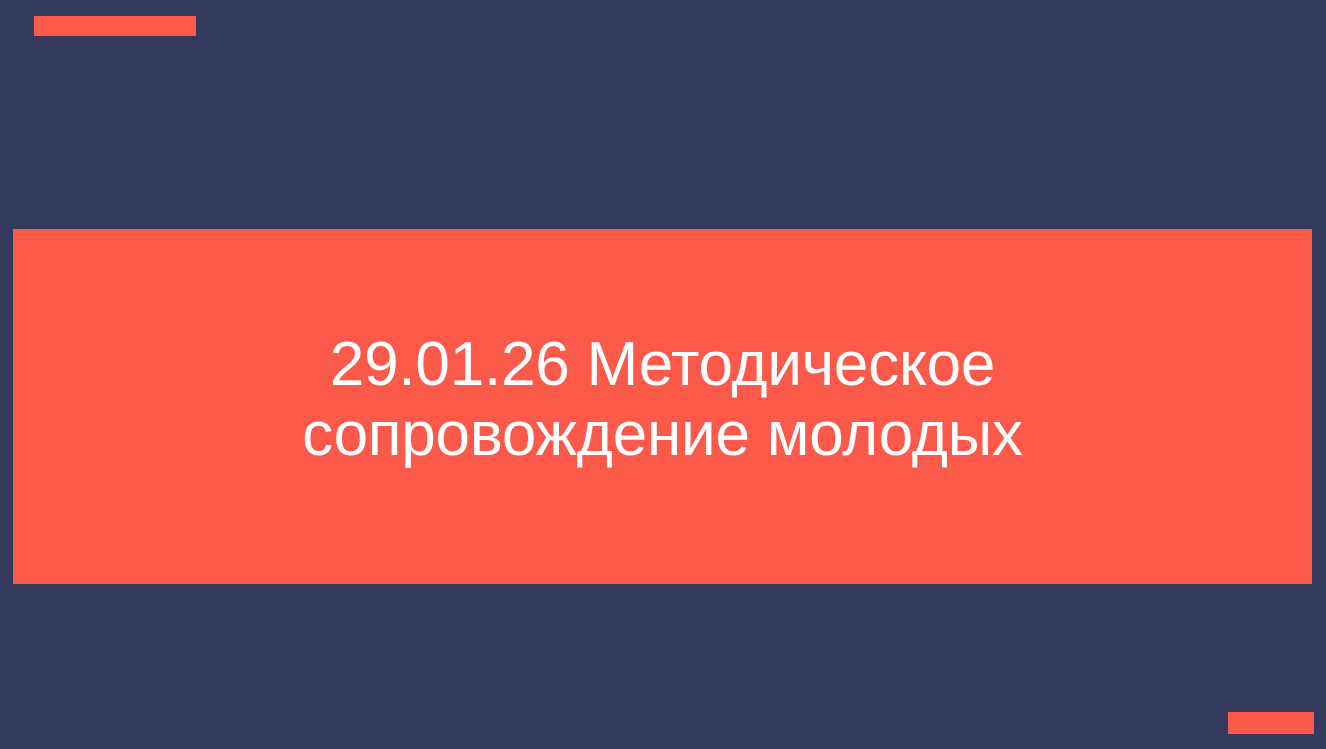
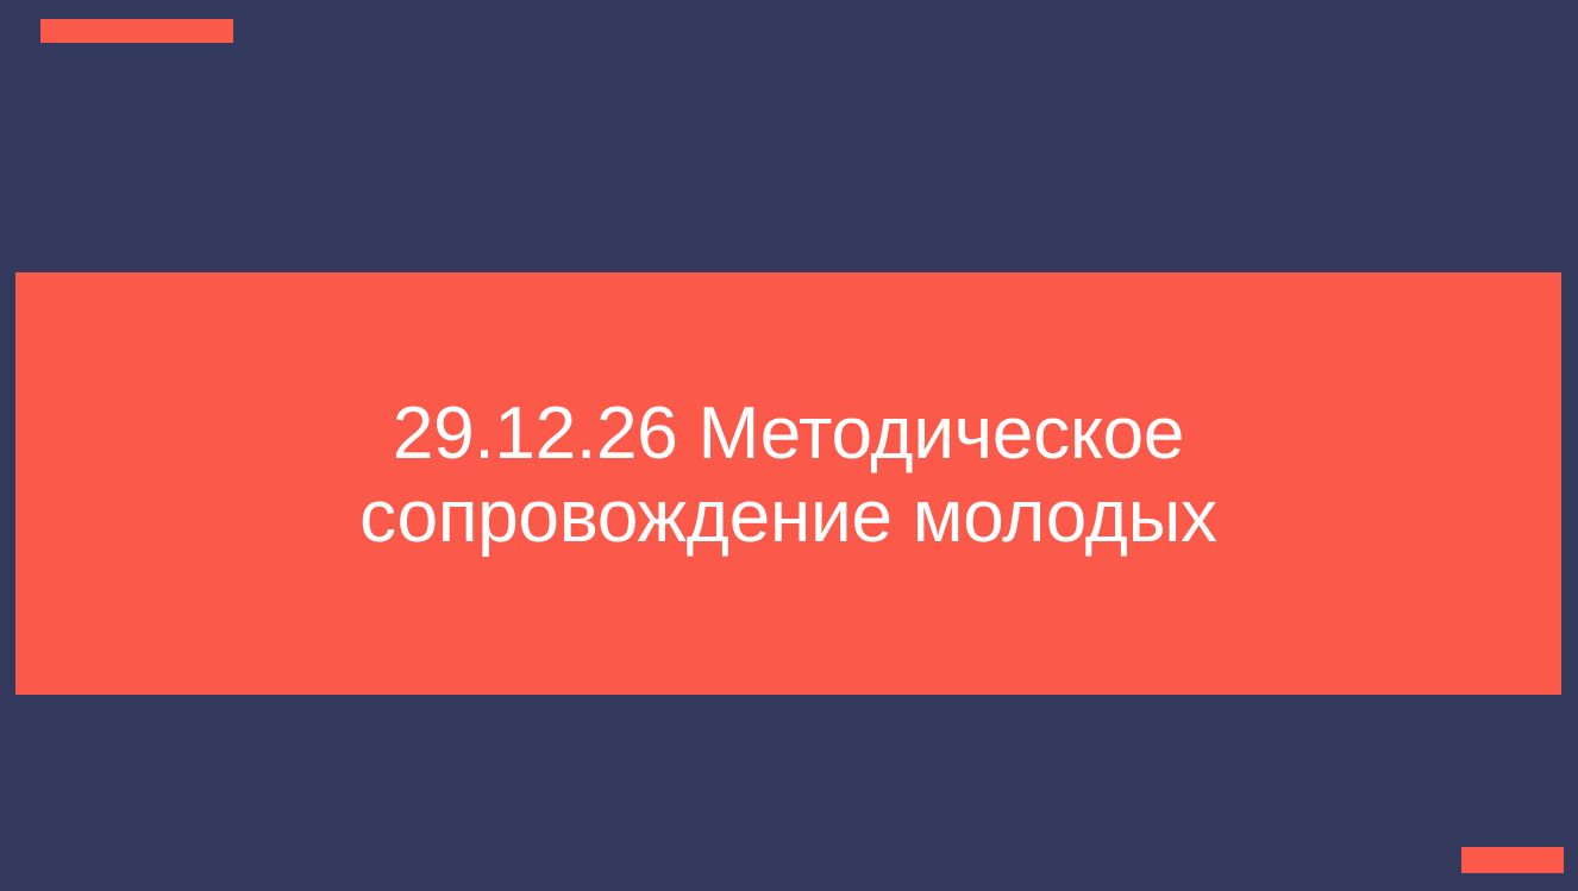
- 29.01.26 Методическое
+ 29.12.26 Методическое
  сопровождение молодых
